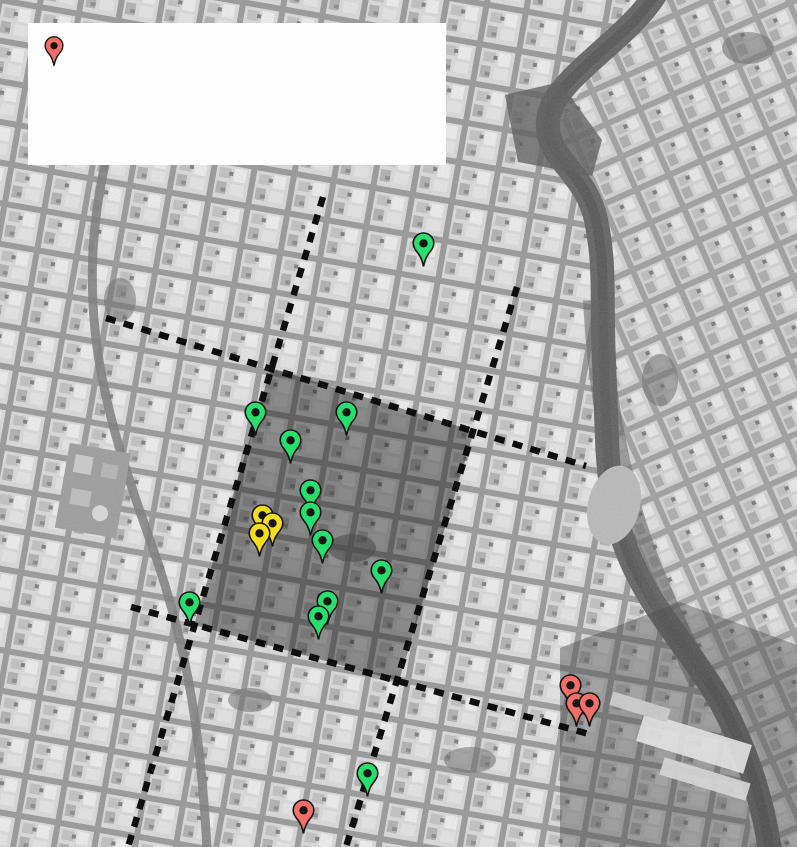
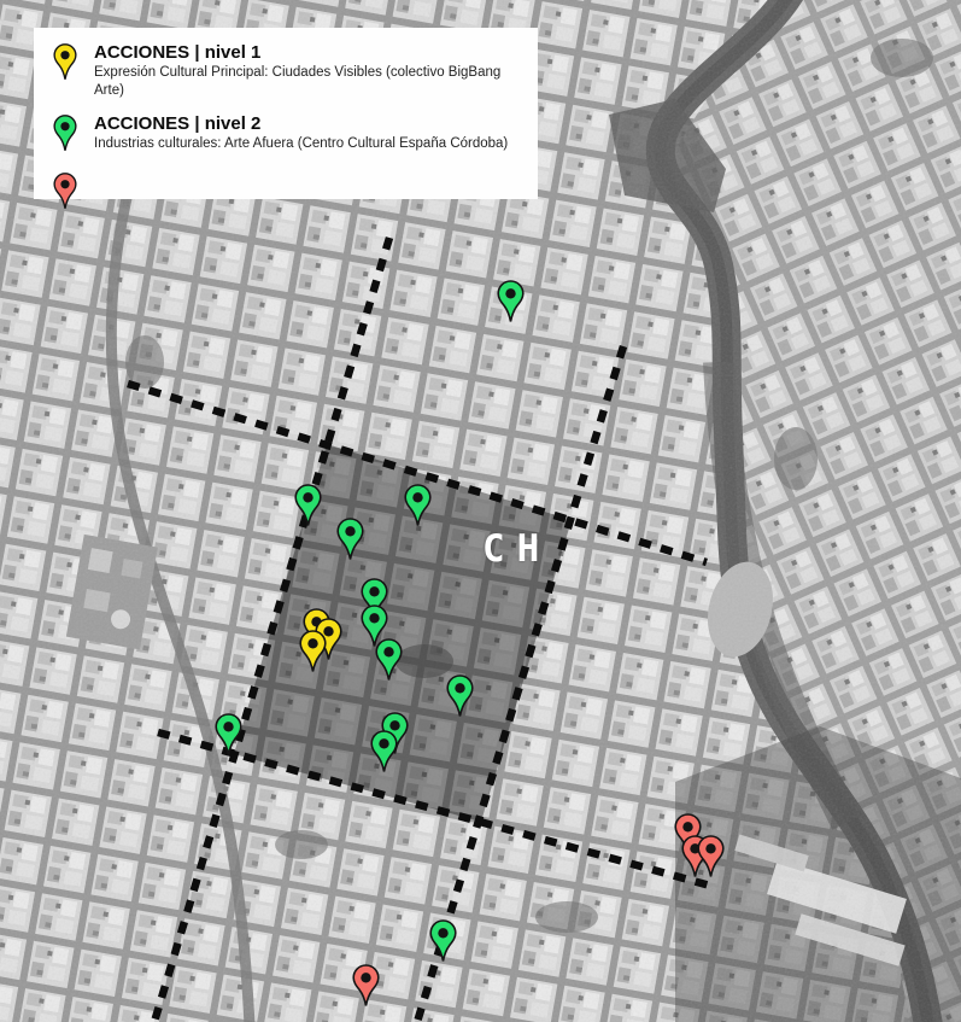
+ CH
+ ACCIONES | nivel 1
+ Expresión Cultural Principal: Ciudades Visibles (colectivo BigBang Arte)
+ ACCIONES | nivel 2
+ Industrias culturales: Arte Afuera (Centro Cultural España Córdoba)
